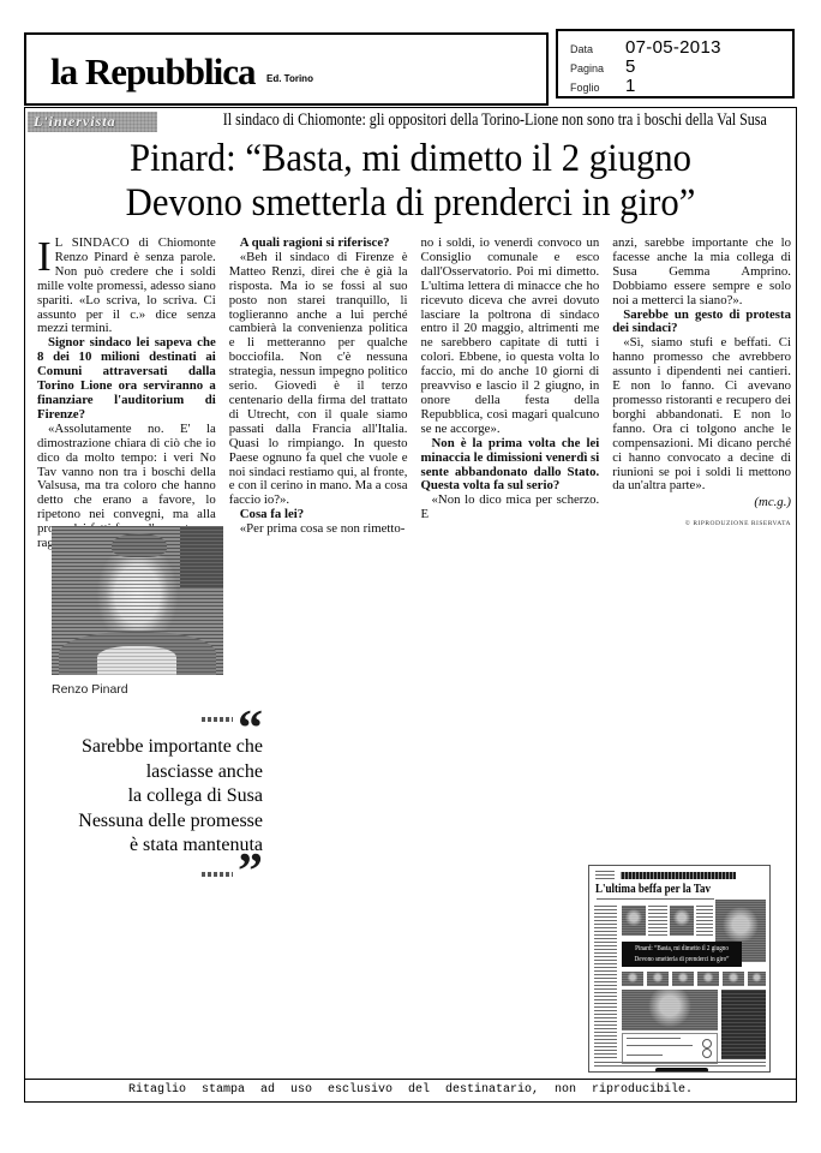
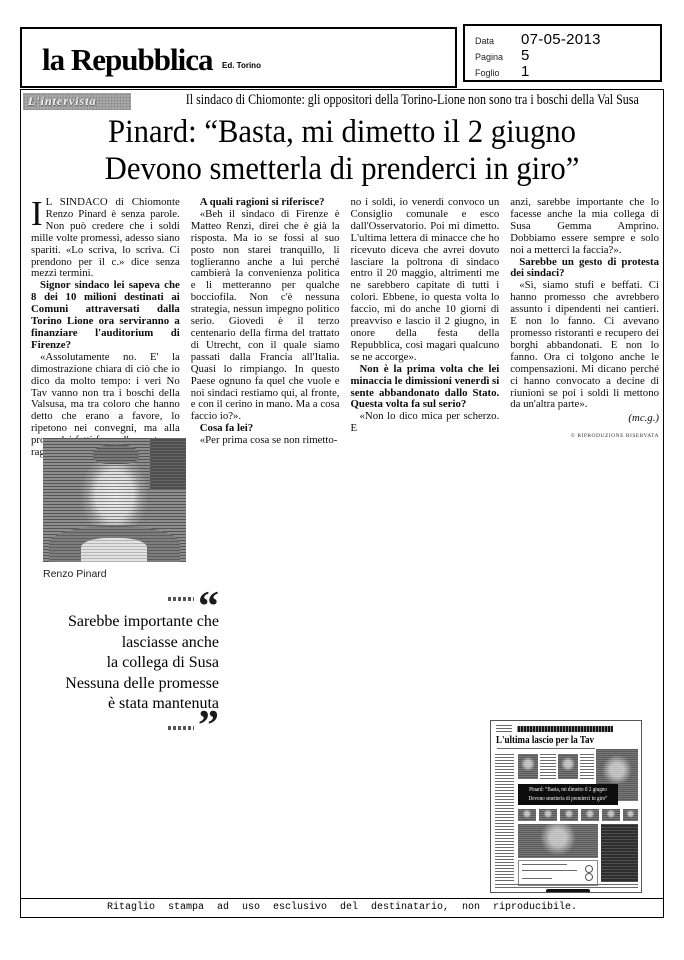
  la Repubblica
  Ed. Torino
  Data
  07-05-2013
  Pagina
  5
  Foglio
  1
  L'intervista
  Il sindaco di Chiomonte: gli oppositori della Torino-Lione non sono tra i boschi della Val Susa
  Pinard: “Basta, mi dimetto il 2 giugno
  Devono smetterla di prenderci in giro”
  I
- L SINDACO di Chiomonte Renzo Pinard è senza parole. Non può credere che i soldi mille volte promessi, adesso siano spariti. «Lo scriva, lo scriva. Ci assunto per il c.» dice senza mezzi termini.
+ L SINDACO di Chiomonte Renzo Pinard è senza parole. Non può credere che i soldi mille volte promessi, adesso siano spariti. «Lo scriva, lo scriva. Ci prendono per il c.» dice senza mezzi termini.
  Signor sindaco lei sapeva che 8 dei 10 milioni destinati ai Comuni attraversati dalla Torino Lione ora serviranno a finanziare l'auditorium di Firenze?
  «Assolutamente no. E' la dimostrazione chiara di ciò che io dico da molto tempo: i veri No Tav vanno non tra i boschi della Valsusa, ma tra coloro che hanno detto che erano a favore, lo ripetono nei convegni, ma alla pr ra
  A quali ragioni si riferisce?
  «Beh il sindaco di Firenze è Matteo Renzi, direi che è già la risposta. Ma io se fossi al suo posto non starei tranquillo, li toglieranno anche a lui perché cambierà la convenienza politica e li metteranno per qualche bocciofila. Non c'è nessuna strategia, nessun impegno politico serio. Giovedì è il terzo centenario della firma del trattato di Utrecht, con il quale siamo passati dalla Francia all'Italia. Quasi lo rimpiango. In questo Paese ognuno fa quel che vuole e noi sindaci restiamo qui, al fronte, e con il cerino in mano. Ma a cosa faccio io?».
  Cosa fa lei?
  «Per prima cosa se non rimetto-
  no i soldi, io venerdì convoco un Consiglio comunale e esco dall'Osservatorio. Poi mi dimetto. L'ultima lettera di minacce che ho ricevuto diceva che avrei dovuto lasciare la poltrona di sindaco entro il 20 maggio, altrimenti me ne sarebbero capitate di tutti i colori. Ebbene, io questa volta lo faccio, mi do anche 10 giorni di preavviso e lascio il 2 giugno, in onore della festa della Repubblica, così magari qualcuno se ne accorge».
  Non è la prima volta che lei minaccia le dimissioni venerdì si sente abbandonato dallo Stato. Questa volta fa sul serio?
  «Non lo dico mica per scherzo. E
- anzi, sarebbe importante che lo facesse anche la mia collega di Susa Gemma Amprino. Dobbiamo essere sempre e solo noi a metterci la siano?».
+ anzi, sarebbe importante che lo facesse anche la mia collega di Susa Gemma Amprino. Dobbiamo essere sempre e solo noi a metterci la faccia?».
  Sarebbe un gesto di protesta dei sindaci?
  «Sì, siamo stufi e beffati. Ci hanno promesso che avrebbero assunto i dipendenti nei cantieri. E non lo fanno. Ci avevano promesso ristoranti e recupero dei borghi abbandonati. E non lo fanno. Ora ci tolgono anche le compensazioni. Mi dicano perché ci hanno convocato a decine di riunioni se poi i soldi li mettono da un'altra parte».
  (mc.g.)
  Renzo Pinard
  “
  Sarebbe importante che
  lasciasse anche
  la collega di Susa
  Nessuna delle promesse
  è stata mantenuta
  ”
- L'ultima beffa per la Tav
+ L'ultima lascio per la Tav
  Ritaglio stampa ad uso esclusivo del destinatario, non riproducibile.
